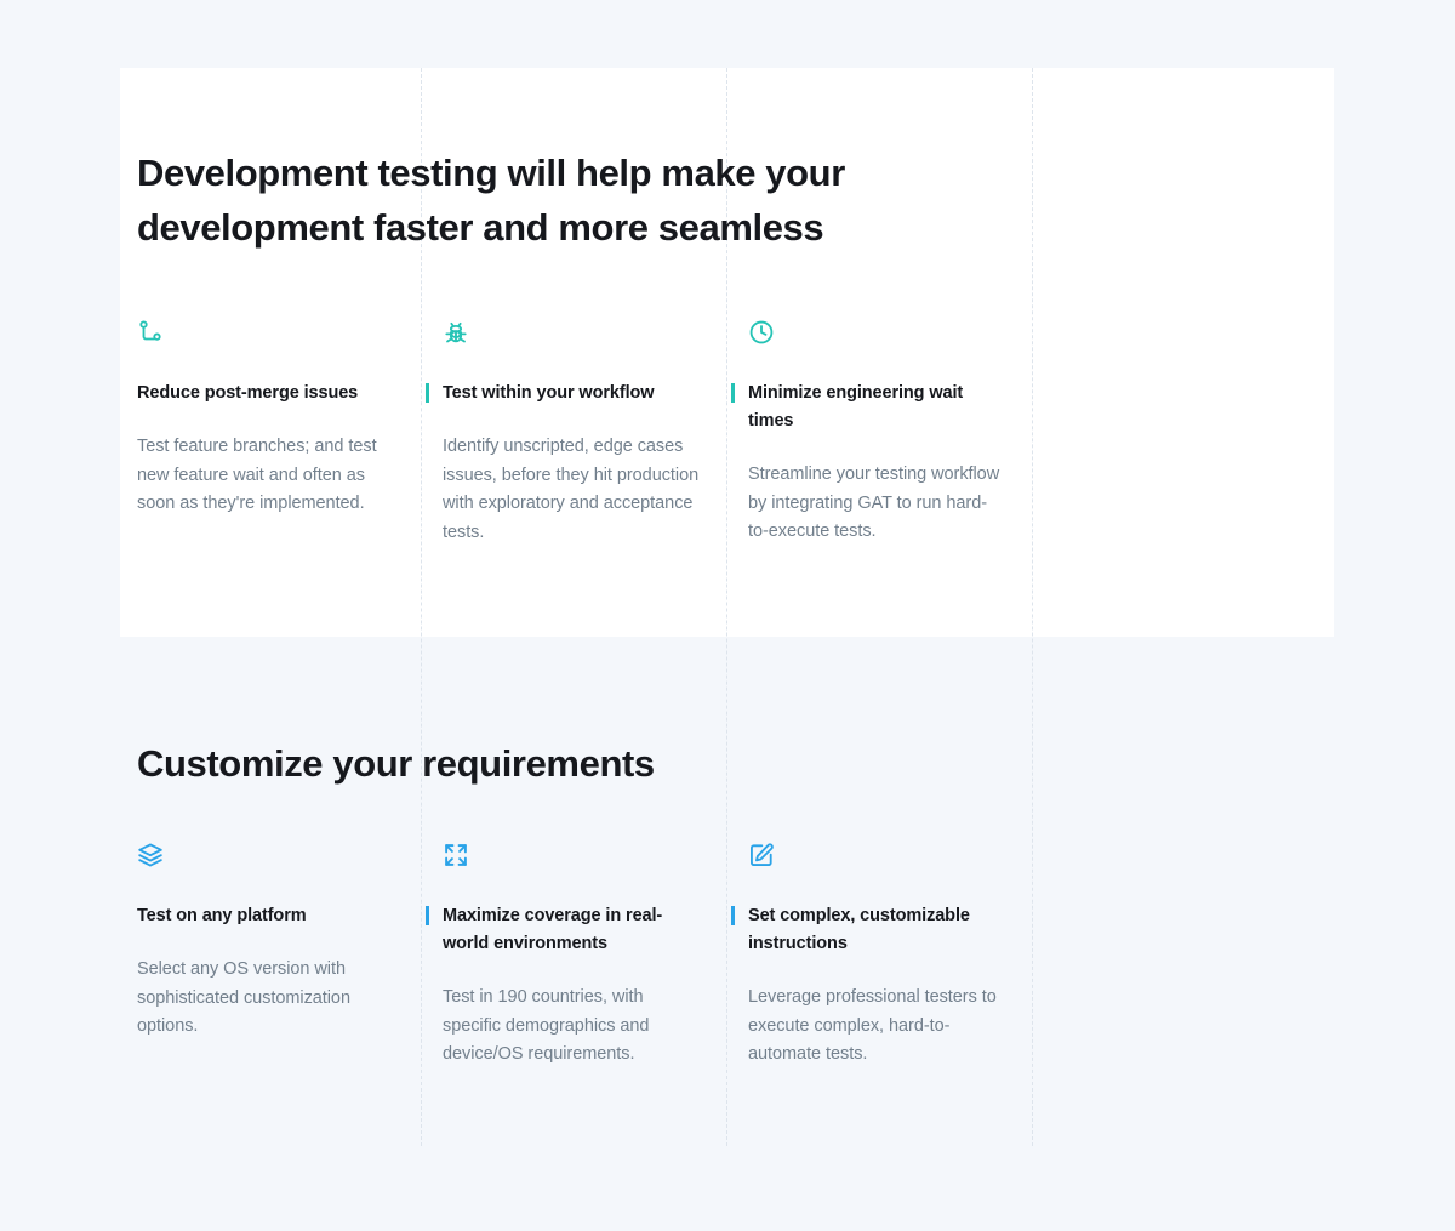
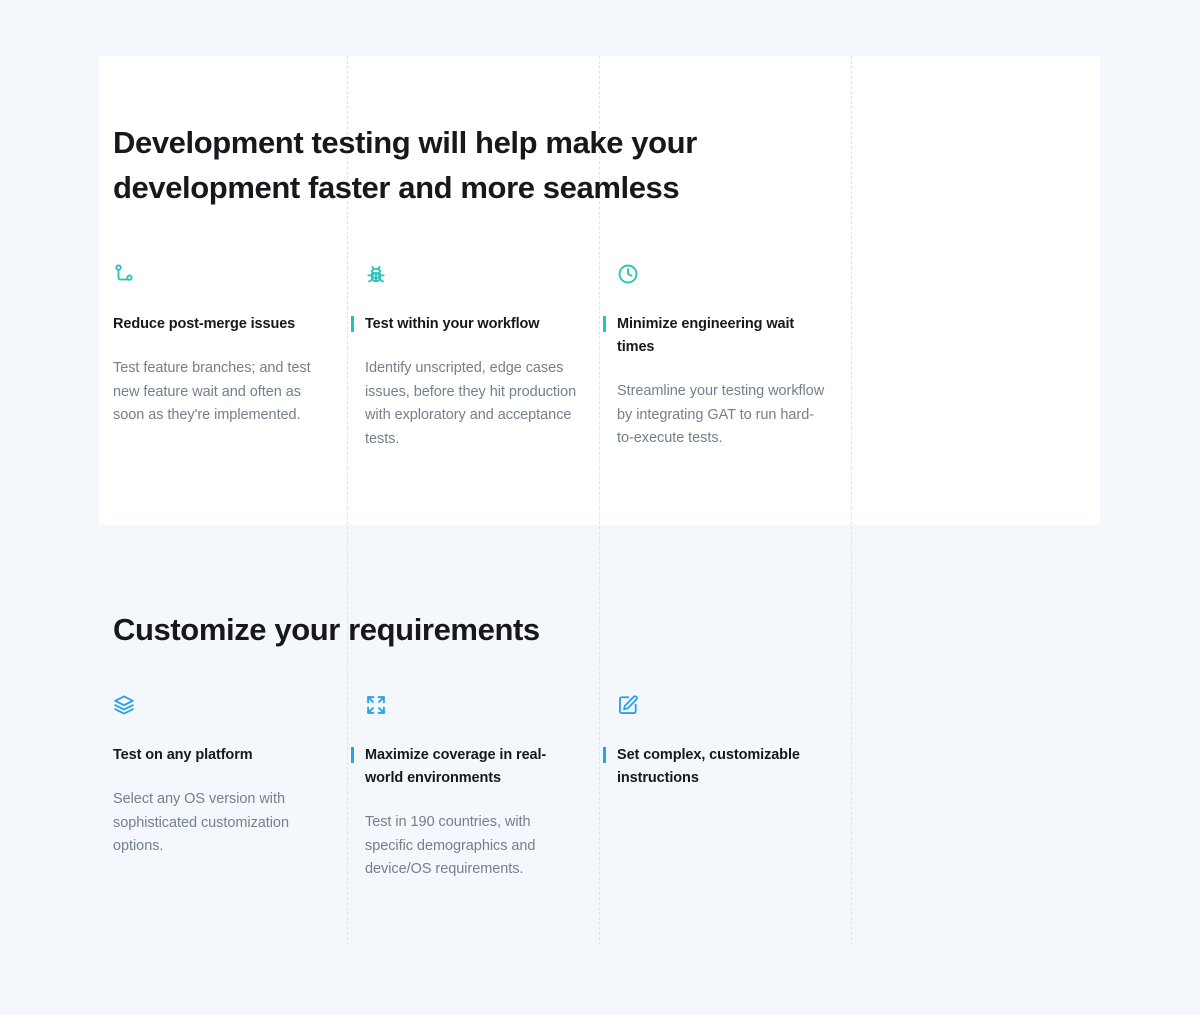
  Development testing will help make your development faster and more seamless
  Reduce post-merge issues
  Test feature branches; and test new feature wait and often as soon as they're implemented.
  Test within your workflow
  Identify unscripted, edge cases issues, before they hit production with exploratory and acceptance tests.
  Minimize engineering wait times
  Streamline your testing workflow by integrating GAT to run hard-to-execute tests.
  Customize your requirements
  Test on any platform
  Select any OS version with sophisticated customization options.
  Maximize coverage in real-world environments
  Test in 190 countries, with specific demographics and device/OS requirements.
  Set complex, customizable instructions
- Leverage professional testers to execute complex, hard-to-automate tests.
